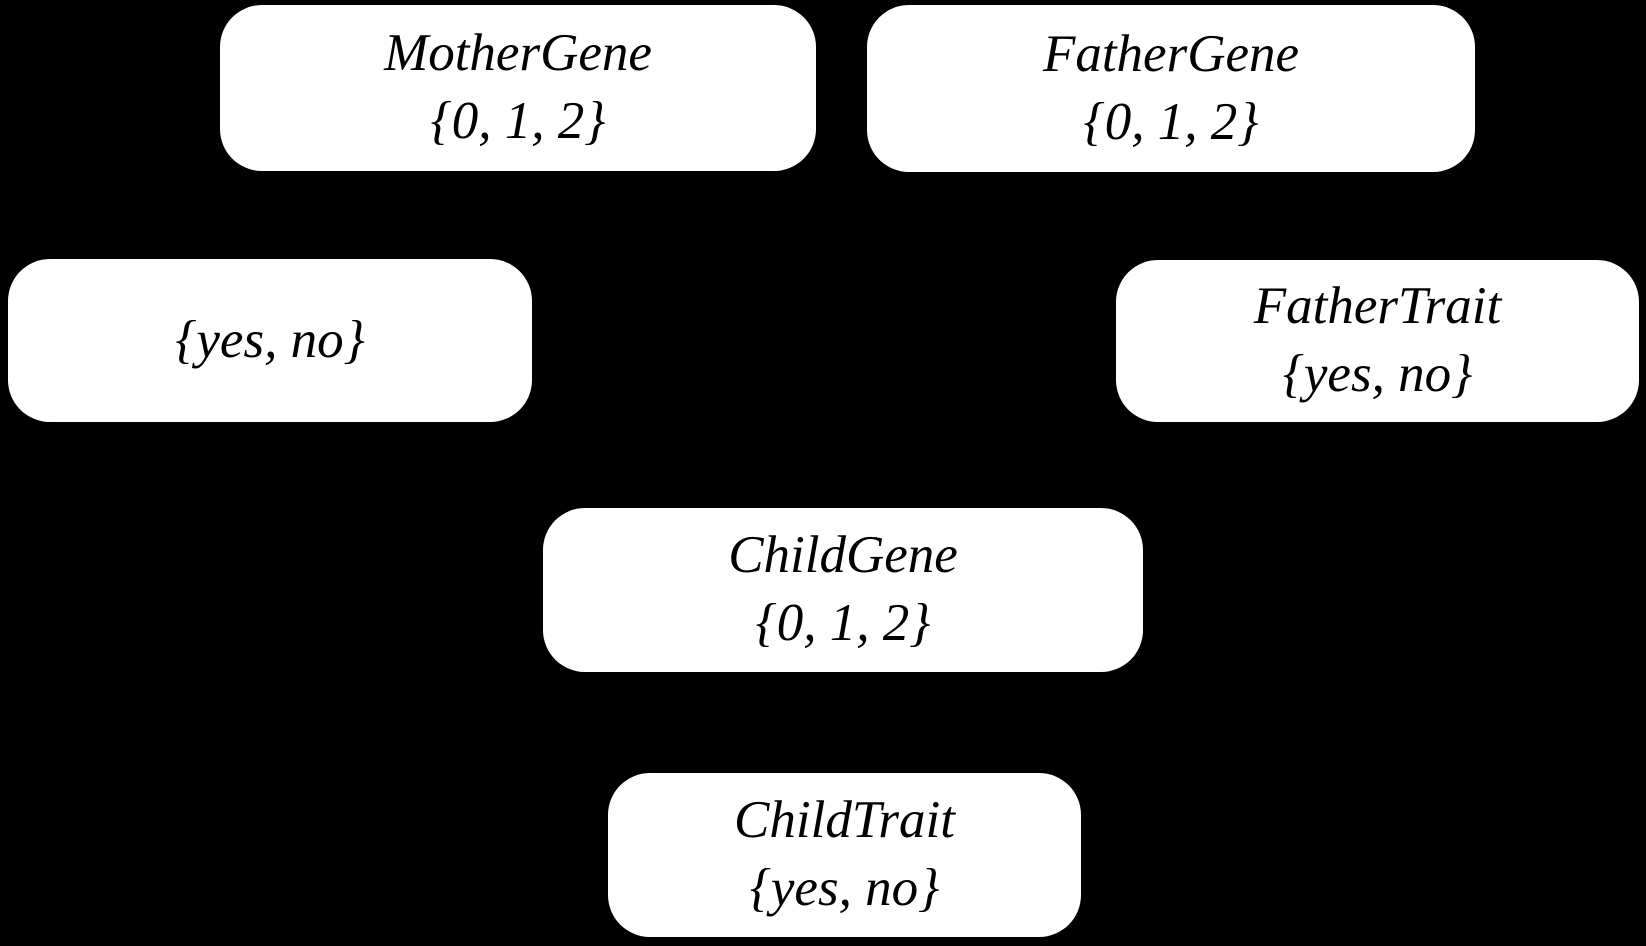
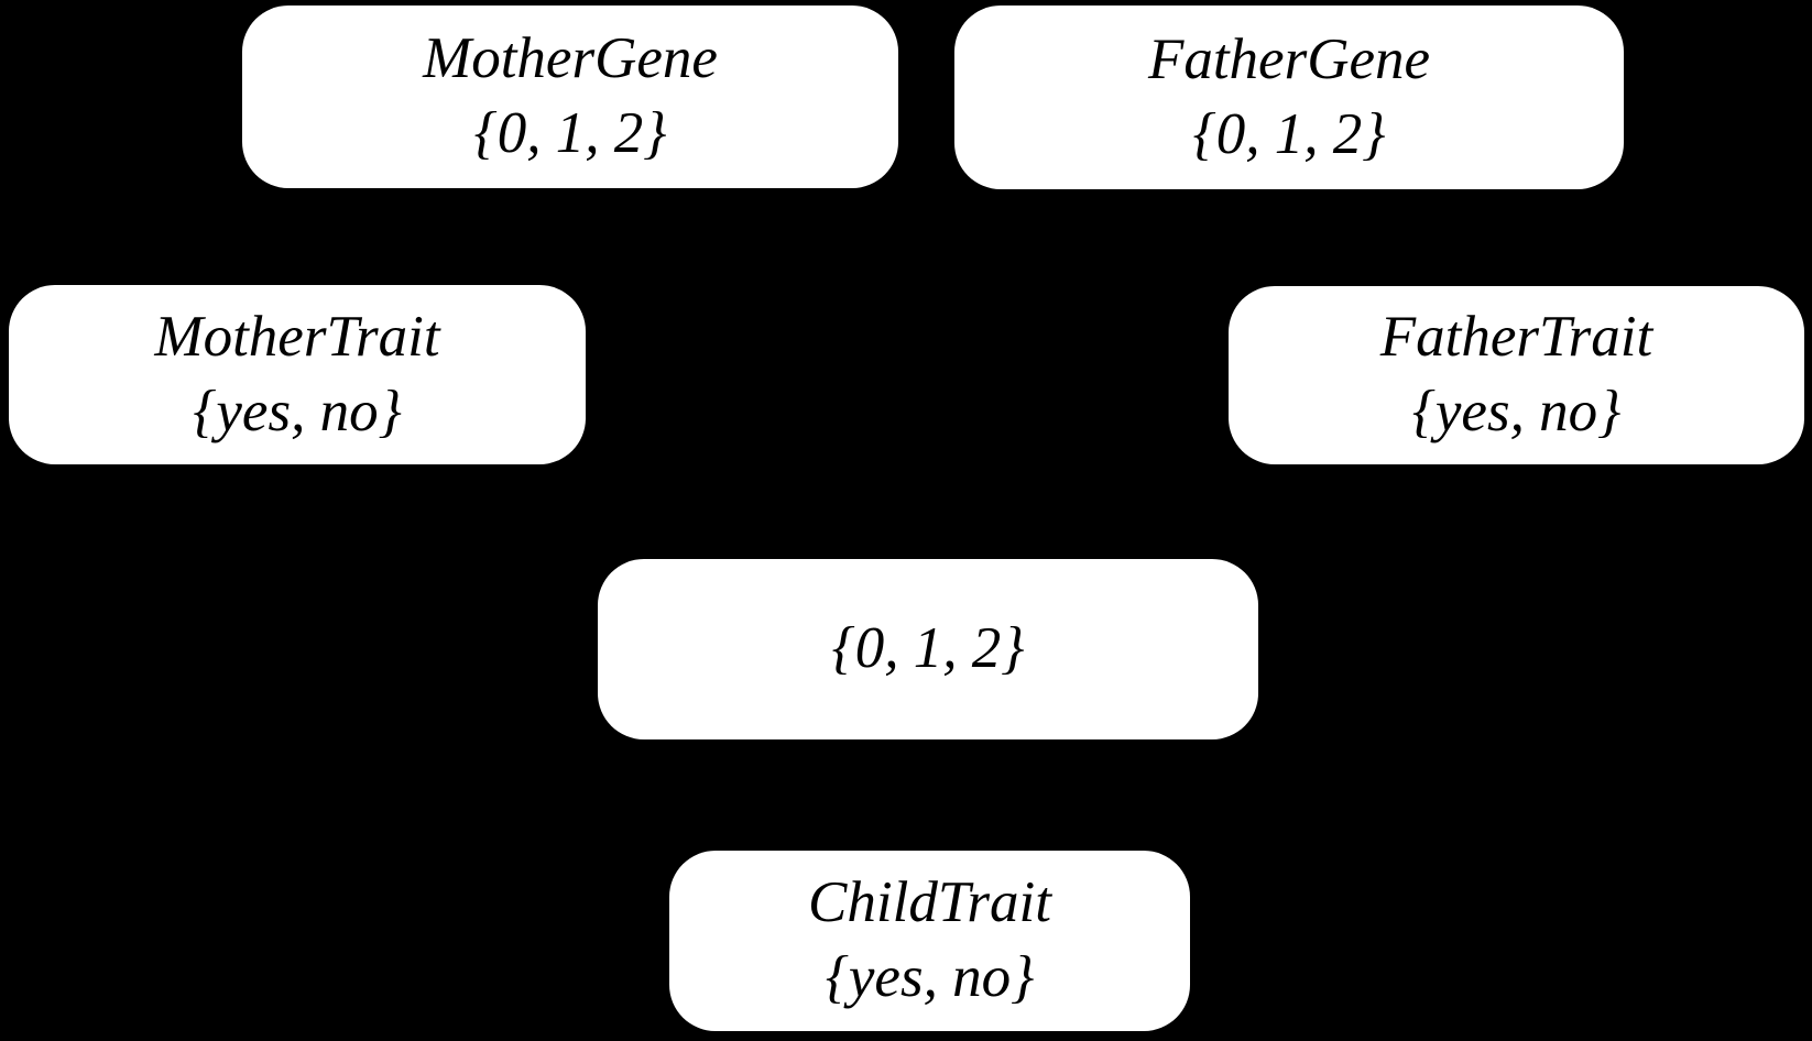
  MotherGene
  {0, 1, 2}
  FatherGene
  {0, 1, 2}
+ MotherTrait
  {yes, no}
  FatherTrait
  {yes, no}
- ChildGene
  {0, 1, 2}
  ChildTrait
  {yes, no}
